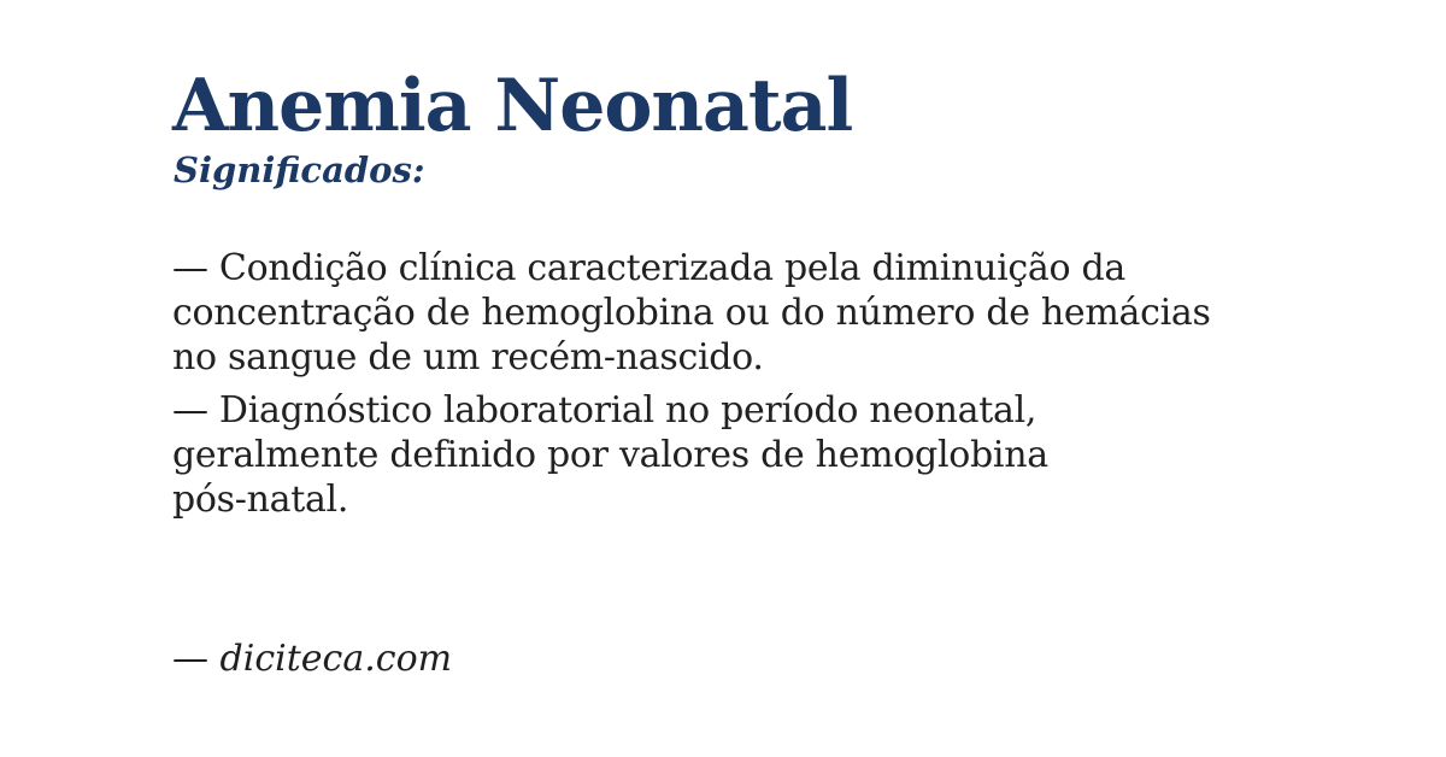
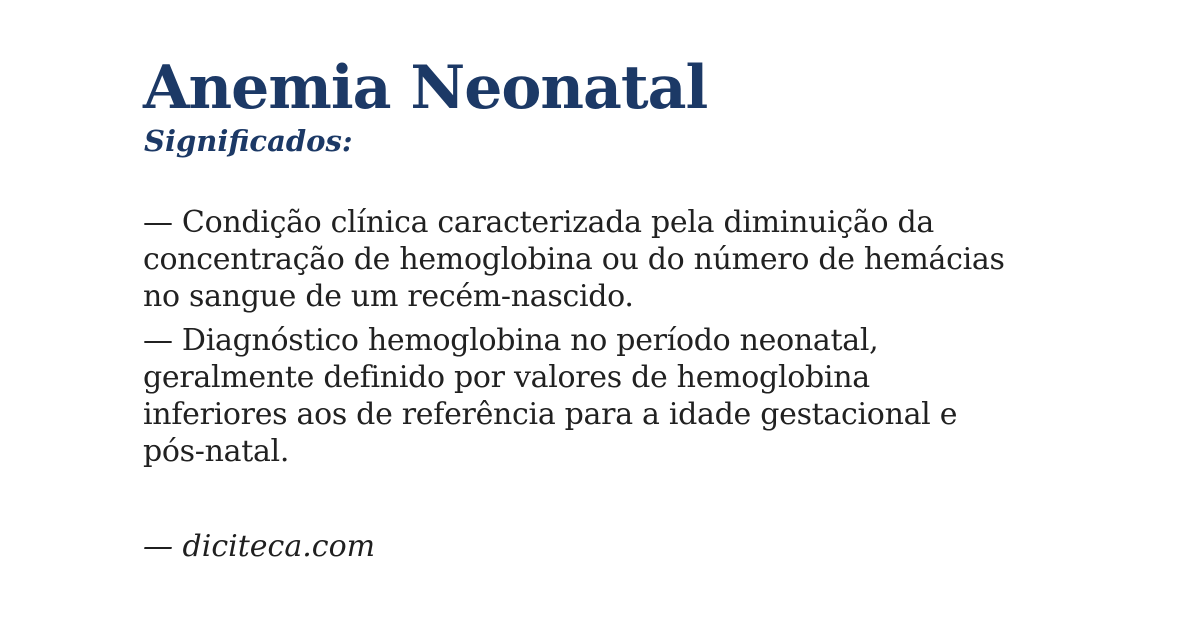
  Anemia Neonatal
  Significados:
  — Condição clínica caracterizada pela diminuição da
  concentração de hemoglobina ou do número de hemácias
  no sangue de um recém-nascido.
- — Diagnóstico laboratorial no período neonatal,
+ — Diagnóstico hemoglobina no período neonatal,
  geralmente definido por valores de hemoglobina
+ inferiores aos de referência para a idade gestacional e
  pós-natal.
  — diciteca.com
